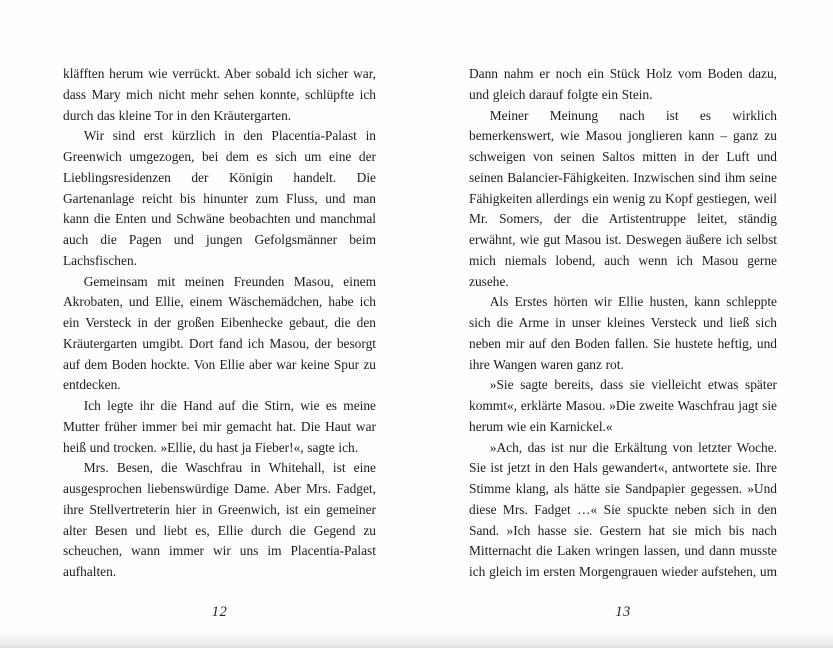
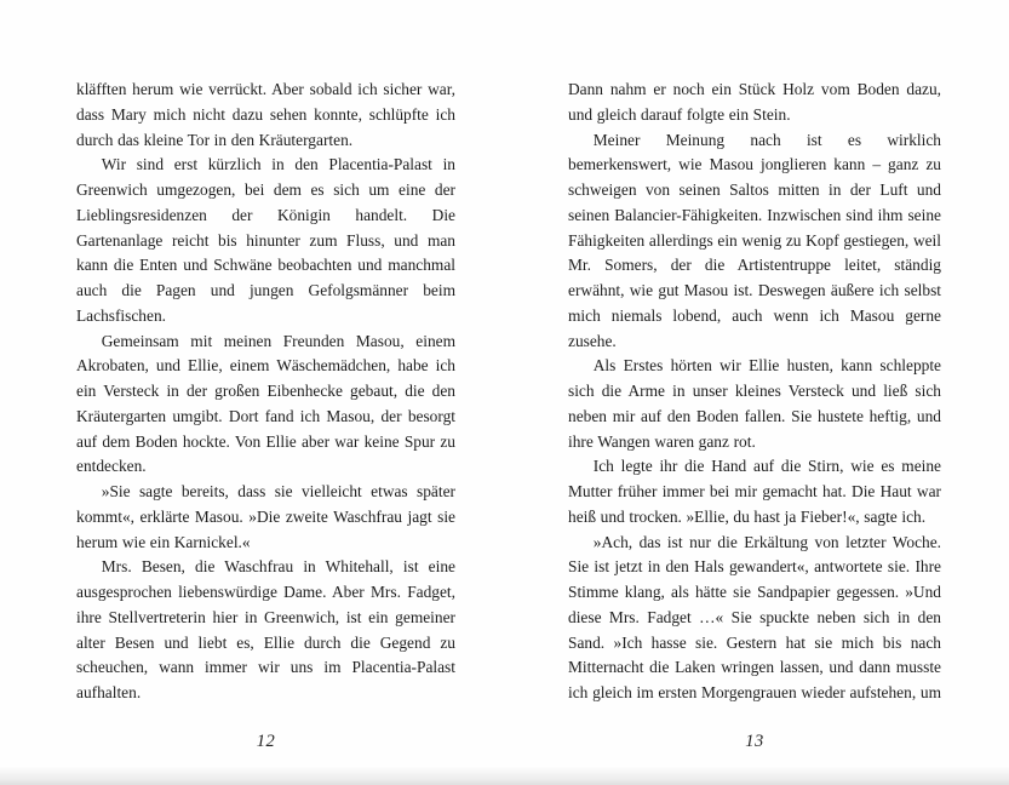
- kläfften herum wie verrückt. Aber sobald ich sicher war, dass Mary mich nicht mehr sehen konnte, schlüpfte ich durch das kleine Tor in den Kräutergarten.
+ kläfften herum wie verrückt. Aber sobald ich sicher war, dass Mary mich nicht dazu sehen konnte, schlüpfte ich durch das kleine Tor in den Kräutergarten.
  Wir sind erst kürzlich in den Placentia-Palast in Greenwich umgezogen, bei dem es sich um eine der Lieblingsresidenzen der Königin handelt. Die Gartenanlage reicht bis hinunter zum Fluss, und man kann die Enten und Schwäne beobachten und manchmal auch die Pagen und jungen Gefolgsmänner beim Lachsfischen.
  Gemeinsam mit meinen Freunden Masou, einem Akrobaten, und Ellie, einem Wäschemädchen, habe ich ein Versteck in der großen Eibenhecke gebaut, die den Kräutergarten umgibt. Dort fand ich Masou, der besorgt auf dem Boden hockte. Von Ellie aber war keine Spur zu entdecken.
- Ich legte ihr die Hand auf die Stirn, wie es meine Mutter früher immer bei mir gemacht hat. Die Haut war heiß und trocken. »Ellie, du hast ja Fieber!«, sagte ich.
+ »Sie sagte bereits, dass sie vielleicht etwas später kommt«, erklärte Masou. »Die zweite Waschfrau jagt sie herum wie ein Karnickel.«
  Mrs. Besen, die Waschfrau in Whitehall, ist eine ausgesprochen liebenswürdige Dame. Aber Mrs. Fadget, ihre Stellvertreterin hier in Greenwich, ist ein gemeiner alter Besen und liebt es, Ellie durch die Gegend zu scheuchen, wann immer wir uns im Placentia-Palast aufhalten.
  12
  Dann nahm er noch ein Stück Holz vom Boden dazu, und gleich darauf folgte ein Stein.
  Meiner Meinung nach ist es wirklich bemerkenswert, wie Masou jonglieren kann – ganz zu schweigen von seinen Saltos mitten in der Luft und seinen Balancier-Fähigkeiten. Inzwischen sind ihm seine Fähigkeiten allerdings ein wenig zu Kopf gestiegen, weil Mr. Somers, der die Artistentruppe leitet, ständig erwähnt, wie gut Masou ist. Deswegen äußere ich selbst mich niemals lobend, auch wenn ich Masou gerne zusehe.
  Als Erstes hörten wir Ellie husten, kann schleppte sich die Arme in unser kleines Versteck und ließ sich neben mir auf den Boden fallen. Sie hustete heftig, und ihre Wangen waren ganz rot.
- »Sie sagte bereits, dass sie vielleicht etwas später kommt«, erklärte Masou. »Die zweite Waschfrau jagt sie herum wie ein Karnickel.«
+ Ich legte ihr die Hand auf die Stirn, wie es meine Mutter früher immer bei mir gemacht hat. Die Haut war heiß und trocken. »Ellie, du hast ja Fieber!«, sagte ich.
  »Ach, das ist nur die Erkältung von letzter Woche. Sie ist jetzt in den Hals gewandert«, antwortete sie. Ihre Stimme klang, als hätte sie Sandpapier gegessen. »Und diese Mrs. Fadget …« Sie spuckte neben sich in den Sand. »Ich hasse sie. Gestern hat sie mich bis nach Mitternacht die Laken wringen lassen, und dann musste ich gleich im ersten Morgengrauen wieder aufstehen, um
  13
